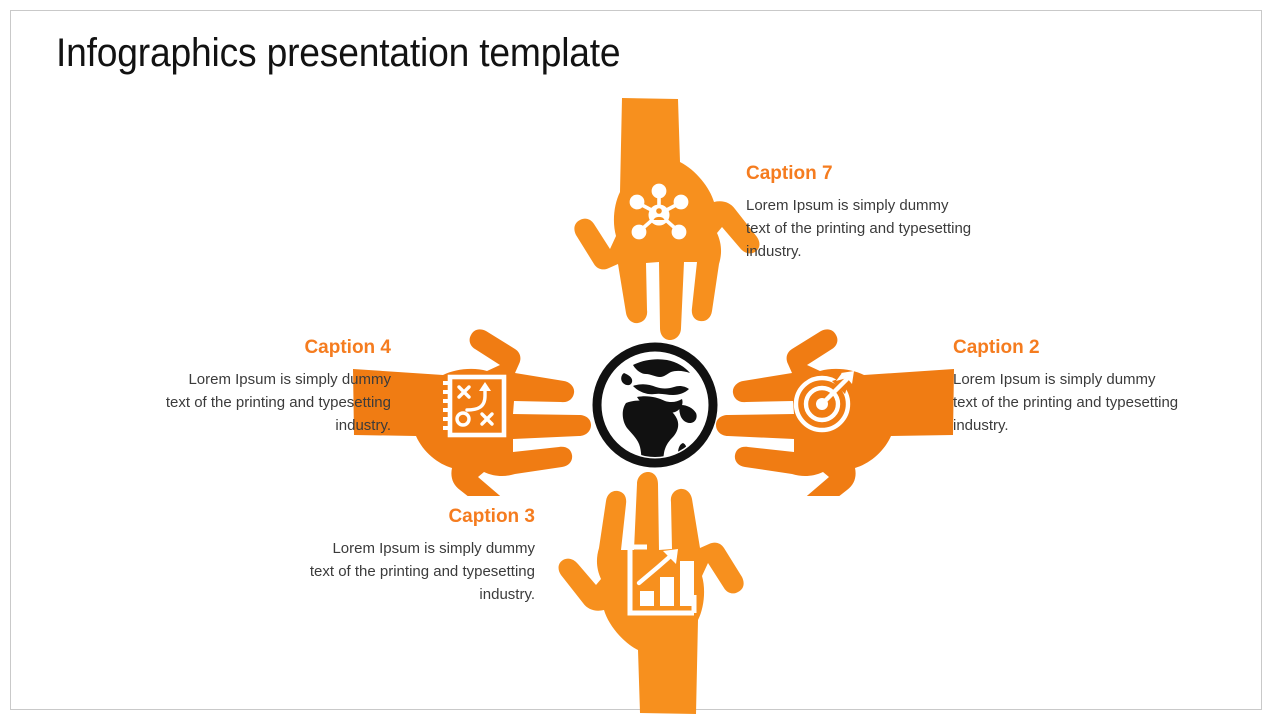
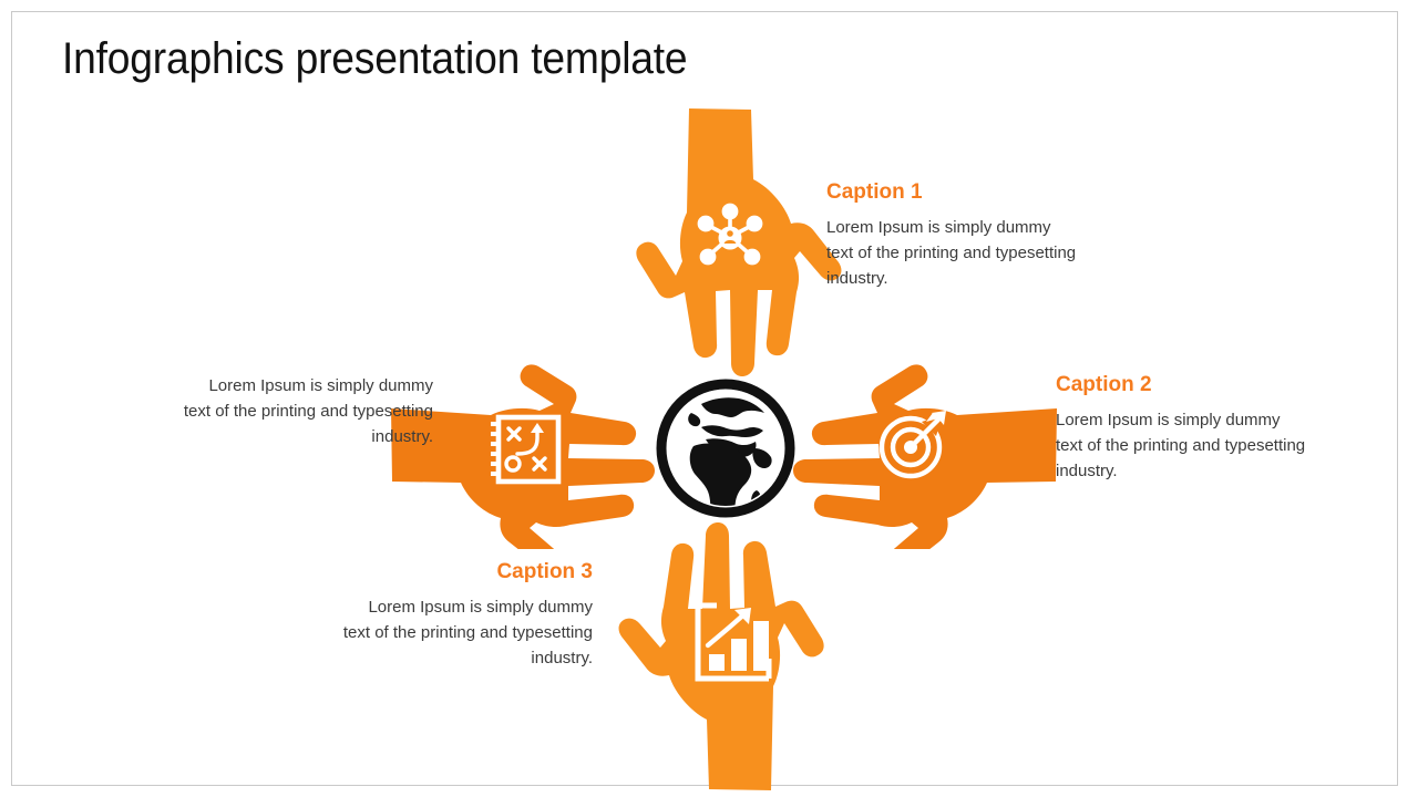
  Infographics presentation template
- Caption 7
+ Caption 1
  Lorem Ipsum is simply dummy text of the printing and typesetting industry.
  Caption 2
  Lorem Ipsum is simply dummy text of the printing and typesetting industry.
  Caption 3
  Lorem Ipsum is simply dummy text of the printing and typesetting industry.
- Caption 4
  Lorem Ipsum is simply dummy text of the printing and typesetting industry.
